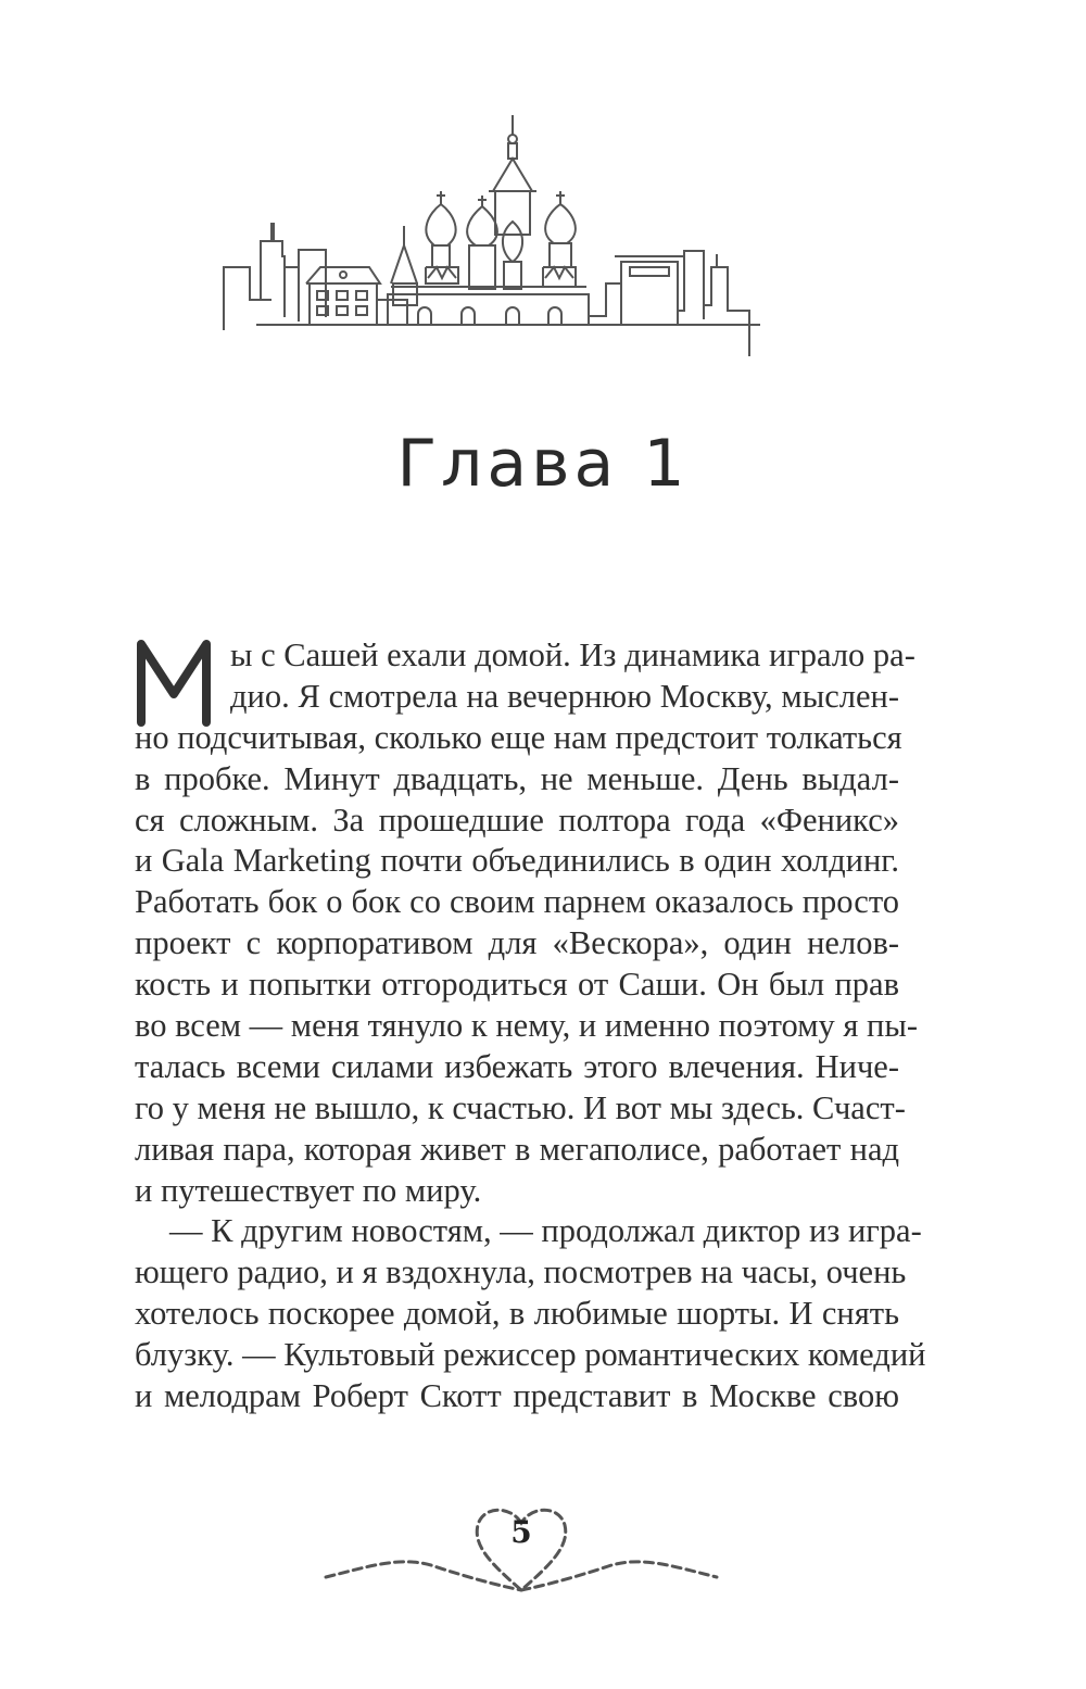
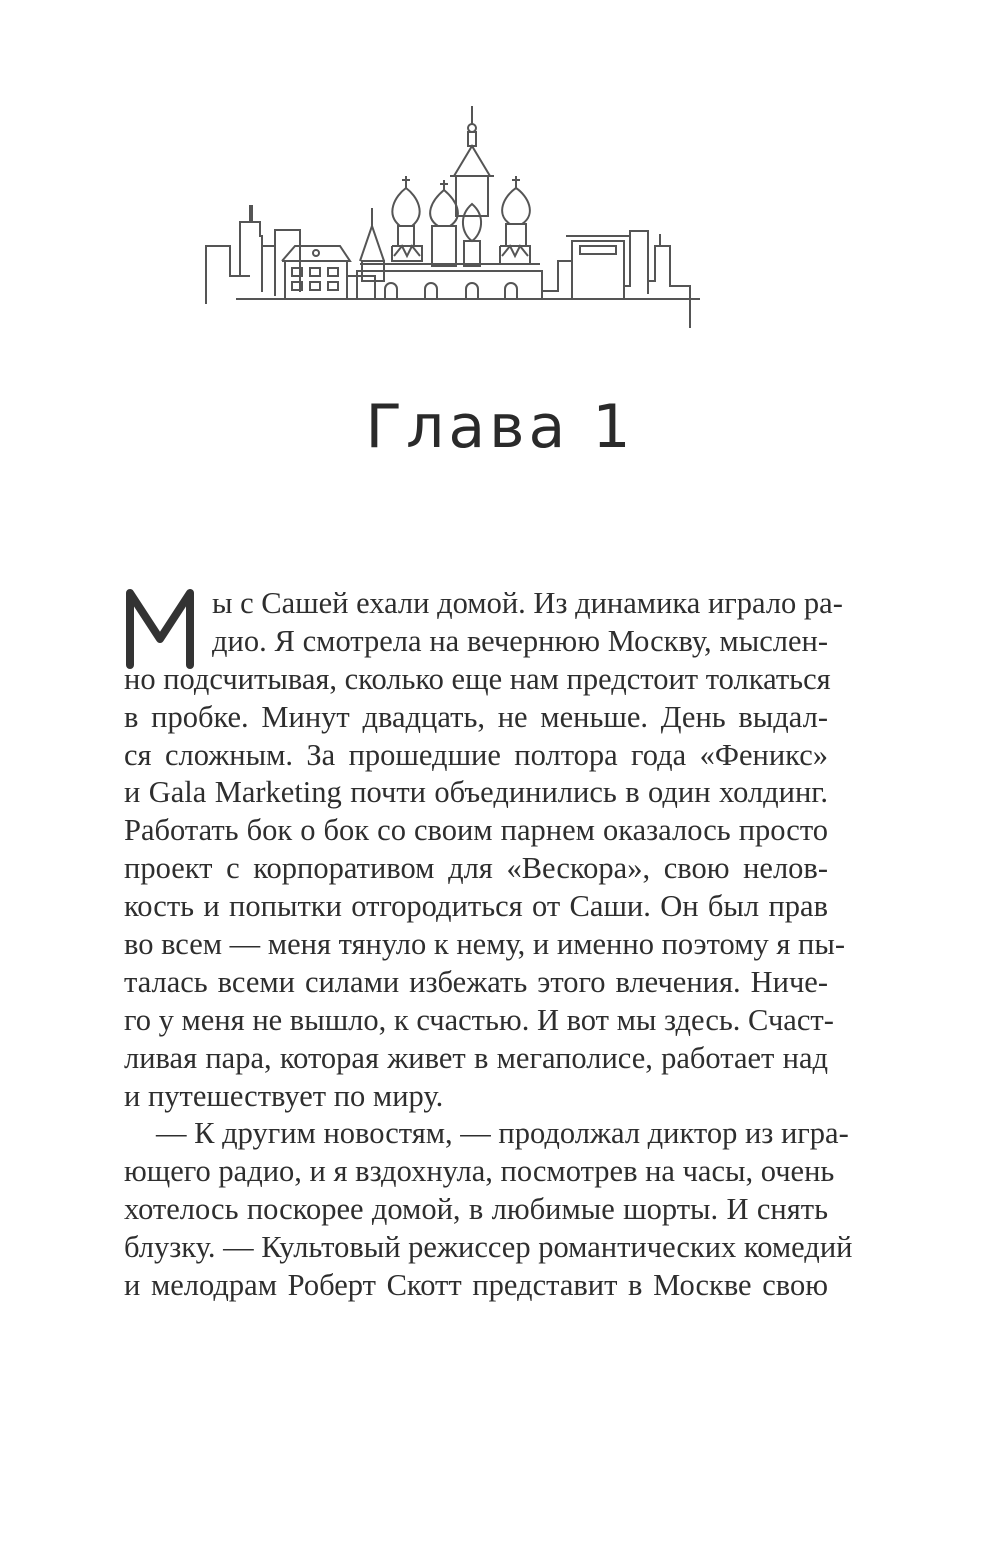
  Глава 1
  ы с Сашей ехали домой. Из динамика играло ра-
  дио. Я смотрела на вечернюю Москву, мыслен-
  но подсчитывая, сколько еще нам предстоит толкаться
  в пробке. Минут двадцать, не меньше. День выдал-
  ся сложным. За прошедшие полтора года «Феникс»
  и Gala Marketing почти объединились в один холдинг.
  Работать бок о бок со своим парнем оказалось просто
- проект с корпоративом для «Вескора», один нелов-
+ проект с корпоративом для «Вескора», свою нелов-
  кость и попытки отгородиться от Саши. Он был прав
  во всем — меня тянуло к нему, и именно поэтому я пы-
  талась всеми силами избежать этого влечения. Ниче-
  го у меня не вышло, к счастью. И вот мы здесь. Счаст-
  ливая пара, которая живет в мегаполисе, работает над
  и путешествует по миру.
  — К другим новостям, — продолжал диктор из игра-
  ющего радио, и я вздохнула, посмотрев на часы, очень
  хотелось поскорее домой, в любимые шорты. И снять
  блузку. — Культовый режиссер романтических комедий
  и мелодрам Роберт Скотт представит в Москве свою
- 5
